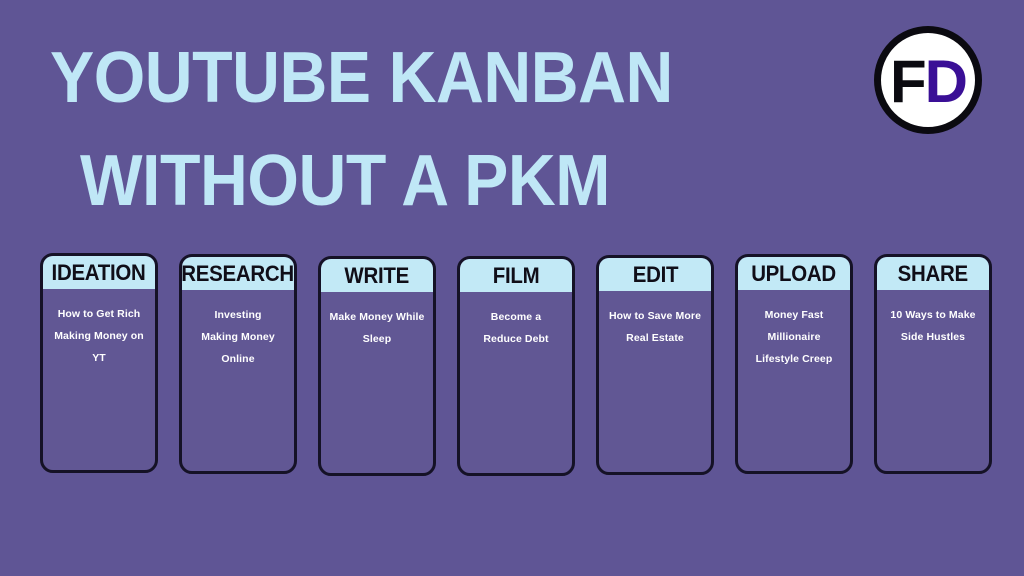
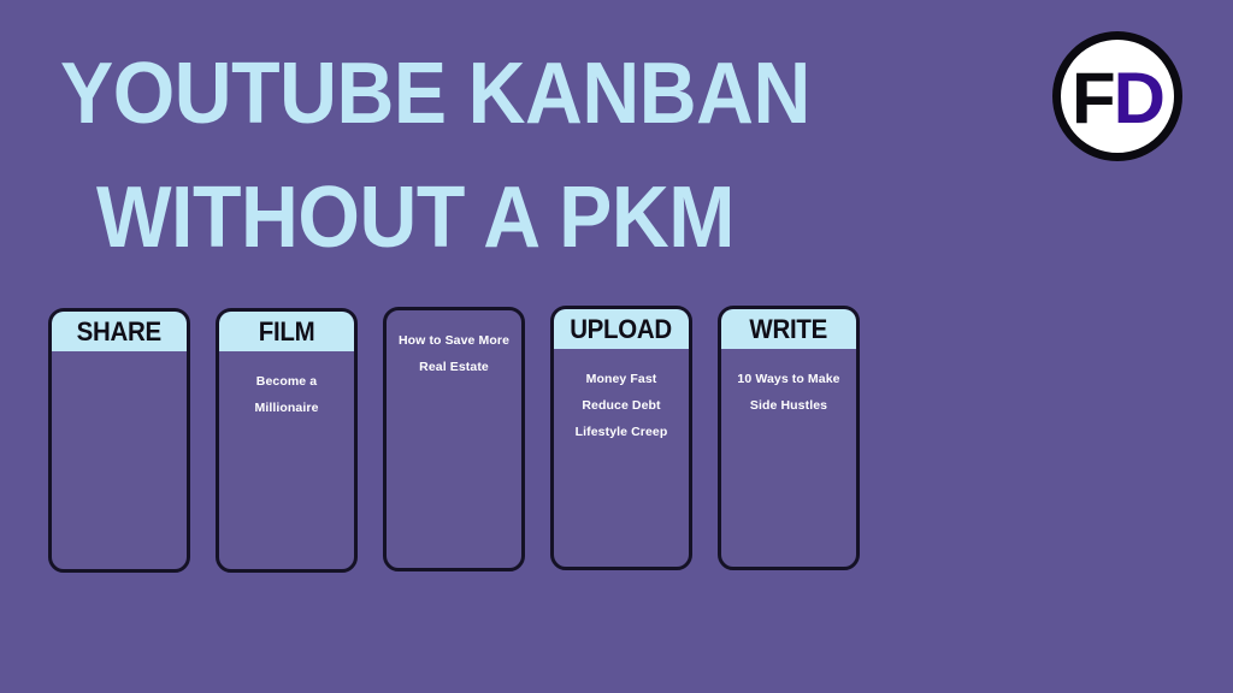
  YOUTUBE KANBAN
  WITHOUT A PKM
  F
  D
- IDEATION
- How to Get Rich
- Making Money on
- YT
- RESEARCH
- Investing
- Making Money
- Online
- WRITE
+ SHARE
- Make Money While
- Sleep
  FILM
  Become a
- Reduce Debt
+ Millionaire
- EDIT
  How to Save More
  Real Estate
  UPLOAD
  Money Fast
- Millionaire
+ Reduce Debt
  Lifestyle Creep
- SHARE
+ WRITE
  10 Ways to Make
  Side Hustles
